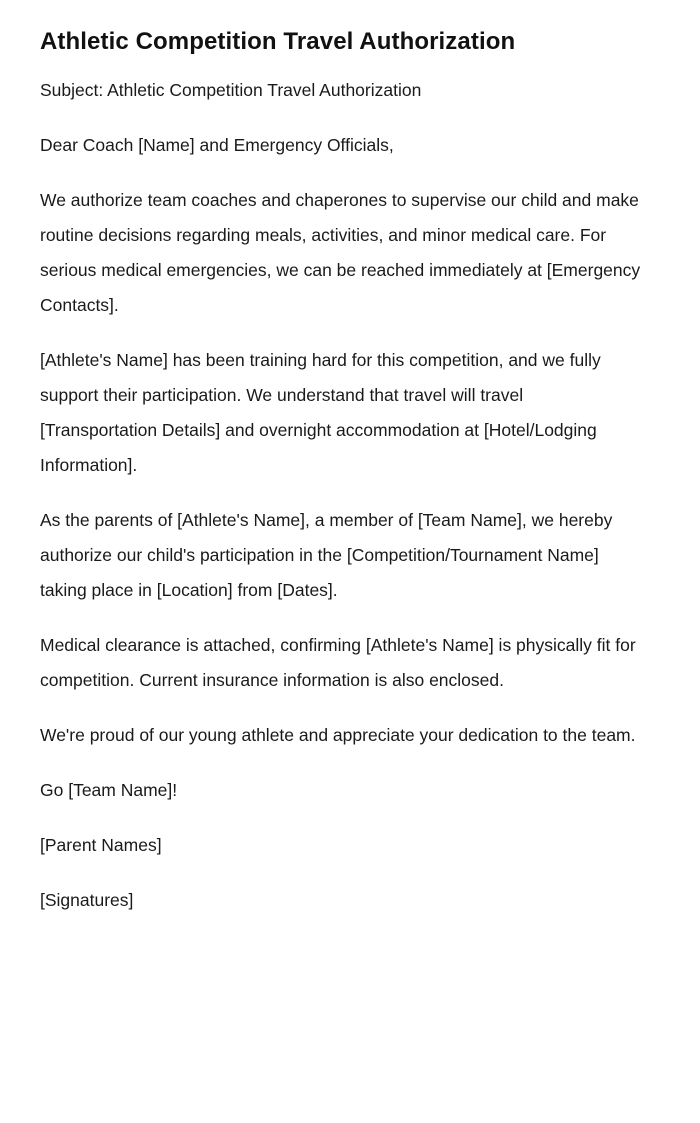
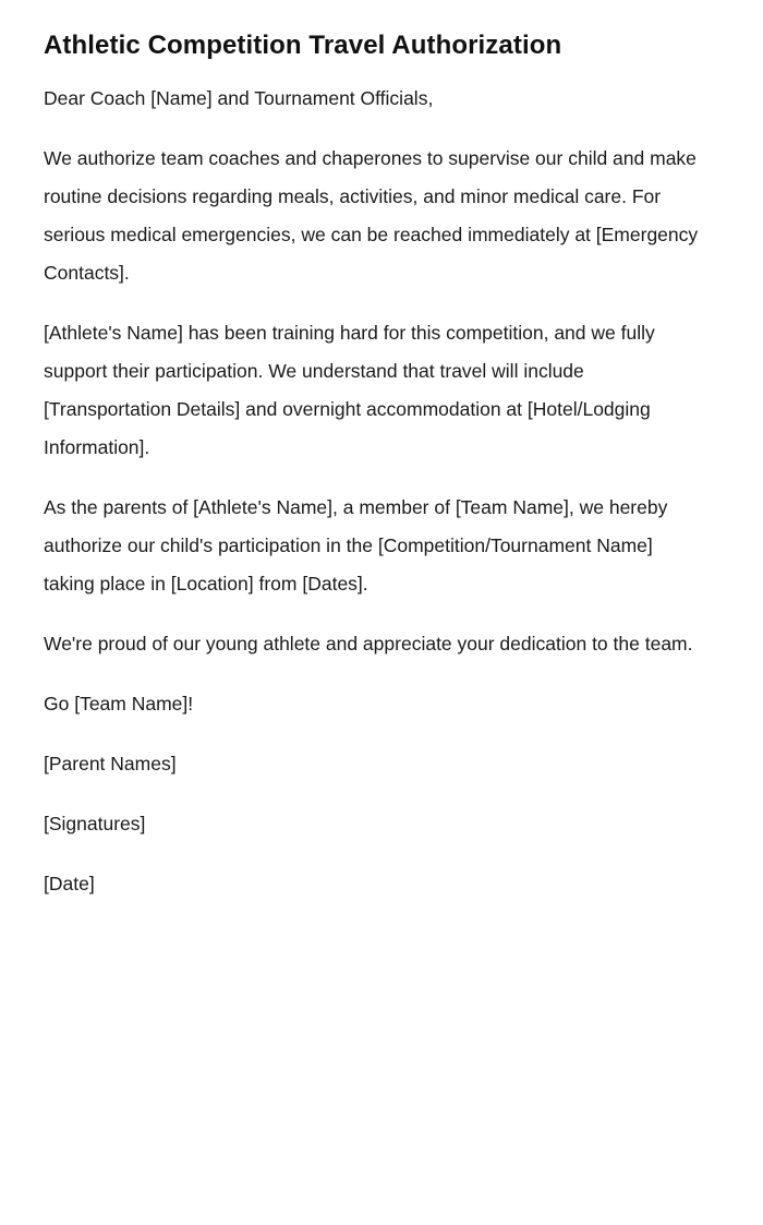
  Athletic Competition Travel Authorization
- Subject: Athletic Competition Travel Authorization
- Dear Coach [Name] and Emergency Officials,
+ Dear Coach [Name] and Tournament Officials,
  We authorize team coaches and chaperones to supervise our child and make routine decisions regarding meals, activities, and minor medical care. For serious medical emergencies, we can be reached immediately at [Emergency Contacts].
- [Athlete's Name] has been training hard for this competition, and we fully support their participation. We understand that travel will travel [Transportation Details] and overnight accommodation at [Hotel/Lodging Information].
+ [Athlete's Name] has been training hard for this competition, and we fully support their participation. We understand that travel will include [Transportation Details] and overnight accommodation at [Hotel/Lodging Information].
  As the parents of [Athlete's Name], a member of [Team Name], we hereby authorize our child's participation in the [Competition/Tournament Name] taking place in [Location] from [Dates].
- Medical clearance is attached, confirming [Athlete's Name] is physically fit for competition. Current insurance information is also enclosed.
  We're proud of our young athlete and appreciate your dedication to the team.
  Go [Team Name]!
  [Parent Names]
  [Signatures]
+ [Date]
